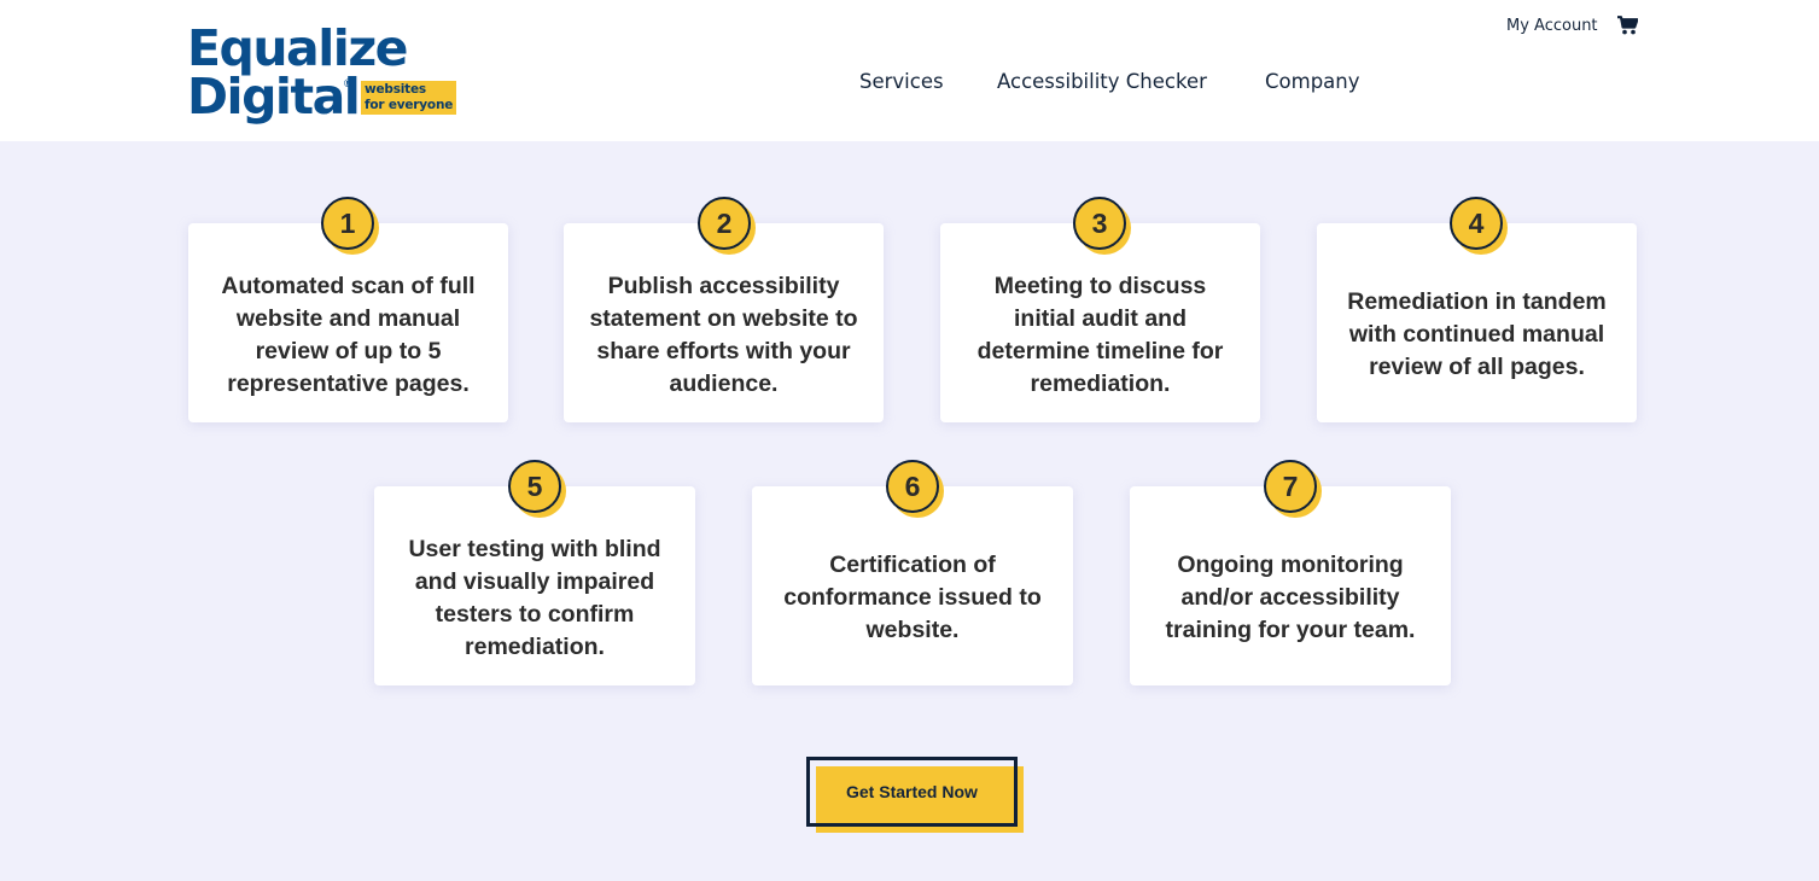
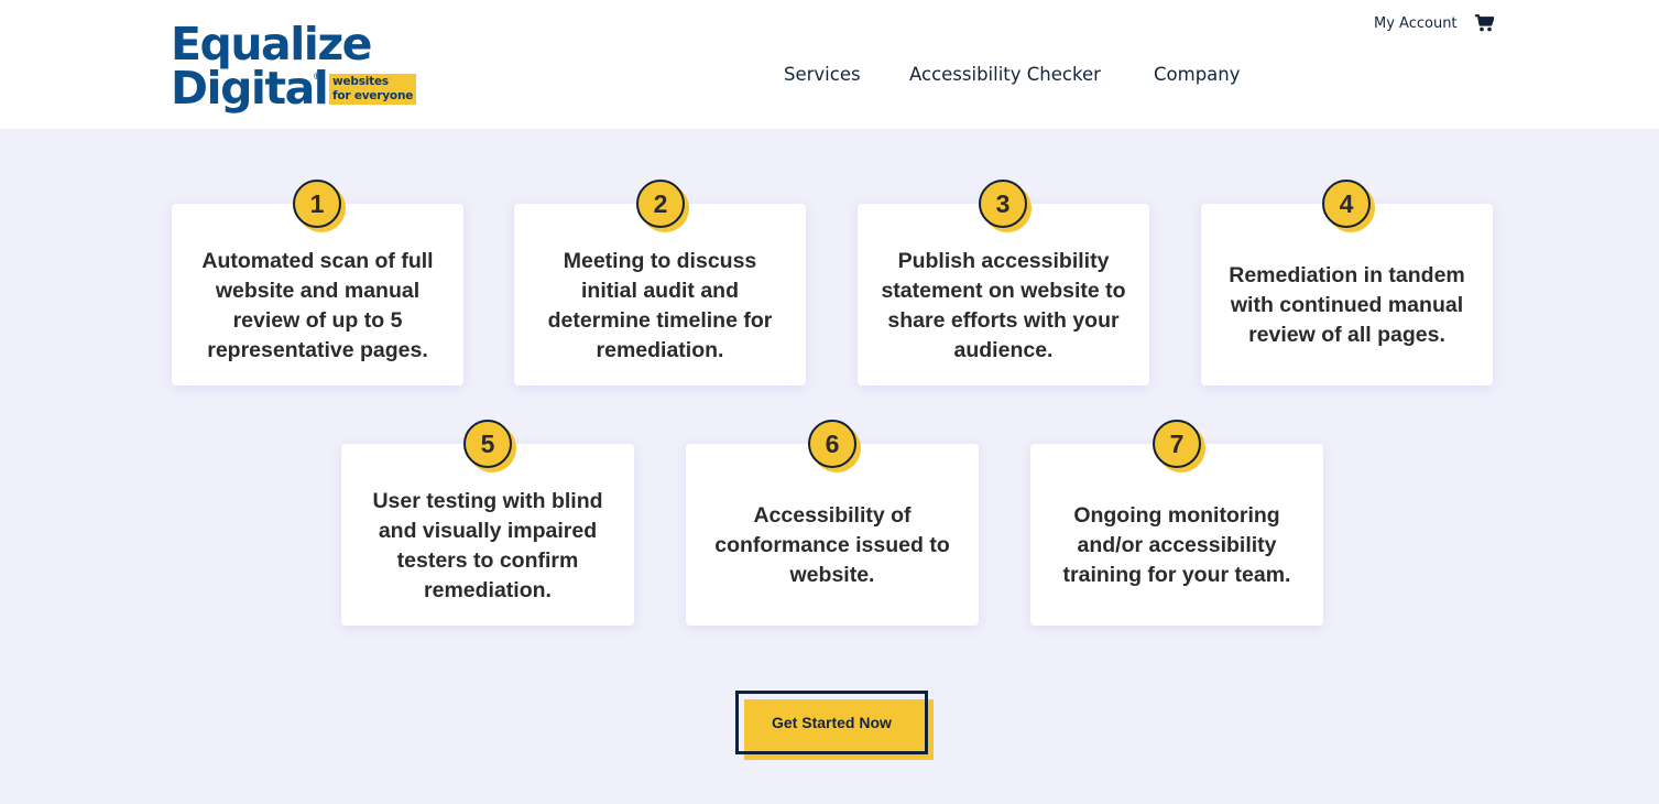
  Equalize
  Digital
  ®
  websites
  for everyone
  My Account
  Services
  Accessibility Checker
  Company
  Automated scan of full website and manual review of up to 5 representative pages.
  1
- Publish accessibility statement on website to share efforts with your audience.
+ Meeting to discuss initial audit and determine timeline for remediation.
  2
- Meeting to discuss initial audit and determine timeline for remediation.
+ Publish accessibility statement on website to share efforts with your audience.
  3
  Remediation in tandem with continued manual review of all pages.
  4
  User testing with blind and visually impaired testers to confirm remediation.
  5
- Certification of conformance issued to website.
+ Accessibility of conformance issued to website.
  6
  Ongoing monitoring and/or accessibility training for your team.
  7
  Get Started Now
